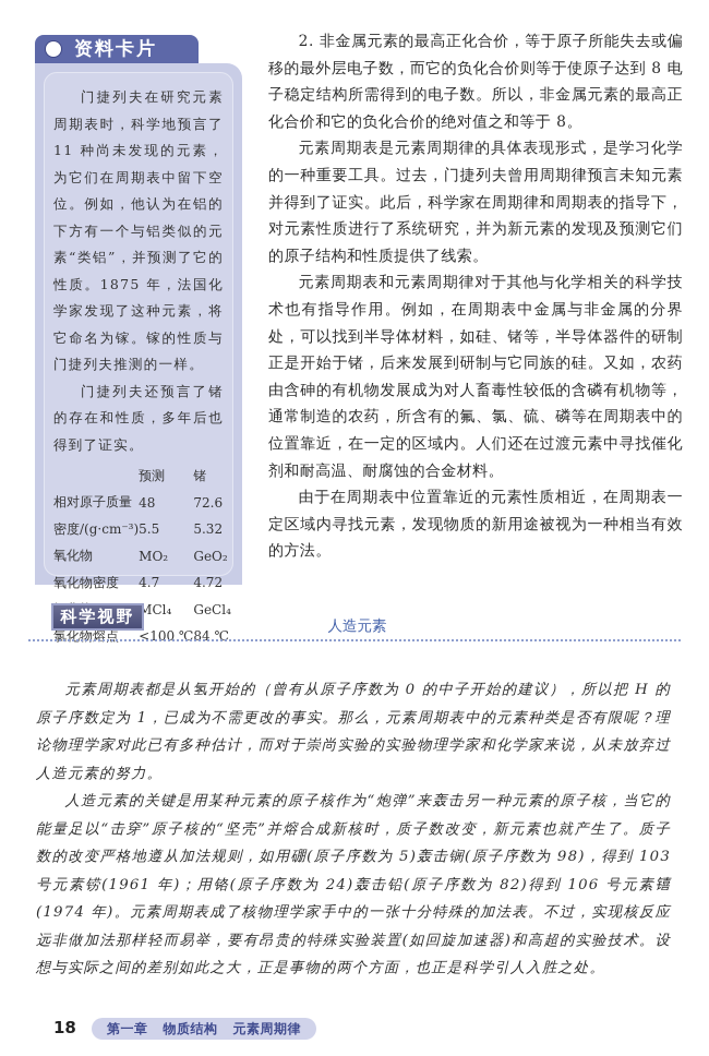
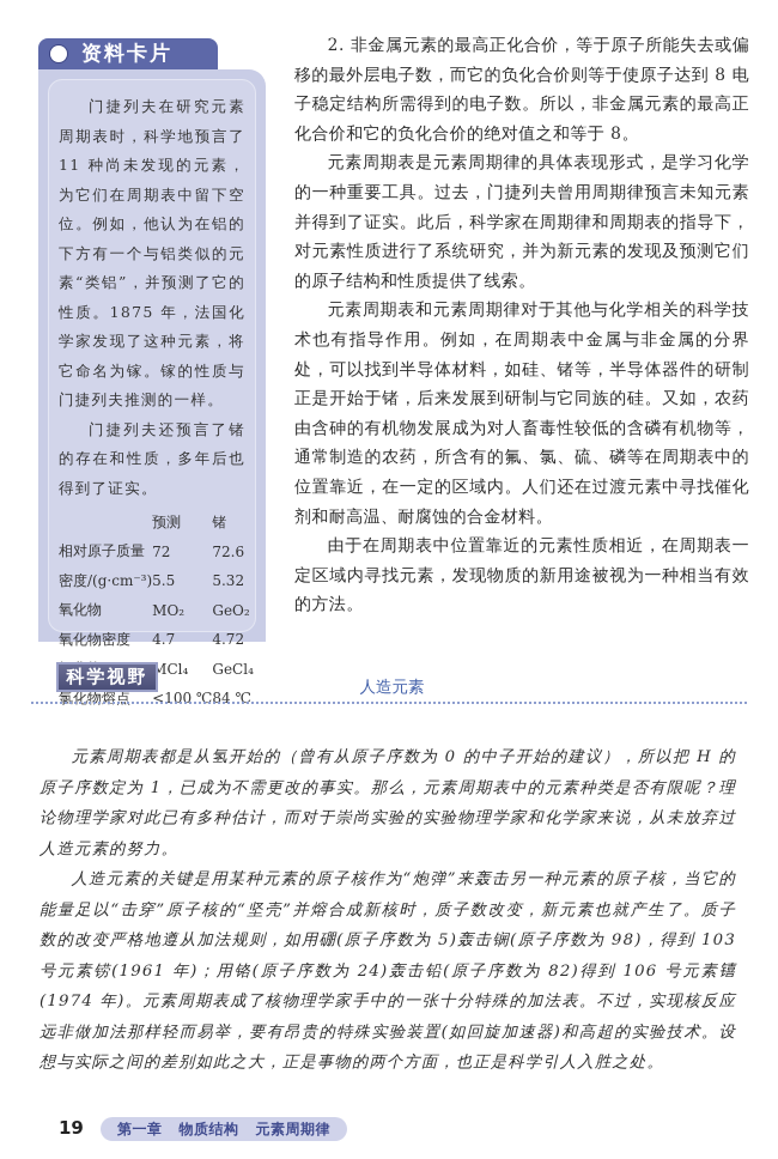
  资料卡片
  门捷列夫在研究元素周期表时，科学地预言了 11 种尚未发现的元素，为它们在周期表中留下空位。例如，他认为在铝的下方有一个与铝类似的元素“类铝”，并预测了它的性质。1875 年，法国化学家发现了这种元素，将它命名为镓。镓的性质与门捷列夫推测的一样。
  门捷列夫还预言了锗的存在和性质，多年后也得到了证实。
  	预测	锗
- 相对原子质量	48	72.6
+ 相对原子质量	72	72.6
  密度/(g·cm⁻³)	5.5	5.32
  氧化物	MO₂	GeO₂
  氧化物密度	4.7	4.72
  	MCl₄	GeCl₄
  氯化物熔点	<100 ℃	84 ℃
  2. 非金属元素的最高正化合价，等于原子所能失去或偏移的最外层电子数，而它的负化合价则等于使原子达到 8 电子稳定结构所需得到的电子数。所以，非金属元素的最高正化合价和它的负化合价的绝对值之和等于 8。
  元素周期表是元素周期律的具体表现形式，是学习化学的一种重要工具。过去，门捷列夫曾用周期律预言未知元素并得到了证实。此后，科学家在周期律和周期表的指导下，对元素性质进行了系统研究，并为新元素的发现及预测它们的原子结构和性质提供了线索。
  元素周期表和元素周期律对于其他与化学相关的科学技术也有指导作用。例如，在周期表中金属与非金属的分界处，可以找到半导体材料，如硅、锗等，半导体器件的研制正是开始于锗，后来发展到研制与它同族的硅。又如，农药由含砷的有机物发展成为对人畜毒性较低的含磷有机物等，通常制造的农药，所含有的氟、氯、硫、磷等在周期表中的位置靠近，在一定的区域内。人们还在过渡元素中寻找催化剂和耐高温、耐腐蚀的合金材料。
  由于在周期表中位置靠近的元素性质相近，在周期表一定区域内寻找元素，发现物质的新用途被视为一种相当有效的方法。
  科学视野
  人造元素
  元素周期表都是从氢开始的（曾有从原子序数为 0 的中子开始的建议），所以把 H 的原子序数定为 1，已成为不需更改的事实。那么，元素周期表中的元素种类是否有限呢？理论物理学家对此已有多种估计，而对于崇尚实验的实验物理学家和化学家来说，从未放弃过人造元素的努力。
  人造元素的关键是用某种元素的原子核作为“炮弹”来轰击另一种元素的原子核，当它的能量足以“击穿”原子核的“坚壳”并熔合成新核时，质子数改变，新元素也就产生了。质子数的改变严格地遵从加法规则，如用硼(原子序数为 5)轰击锎(原子序数为 98)，得到 103 号元素铹(1961 年)；用铬(原子序数为 24)轰击铅(原子序数为 82)得到 106 号元素𬭳(1974 年)。元素周期表成了核物理学家手中的一张十分特殊的加法表。不过，实现核反应远非做加法那样轻而易举，要有昂贵的特殊实验装置(如回旋加速器)和高超的实验技术。设想与实际之间的差别如此之大，正是事物的两个方面，也正是科学引人入胜之处。
- 18
+ 19
  第一章
  物质结构
  元素周期律
